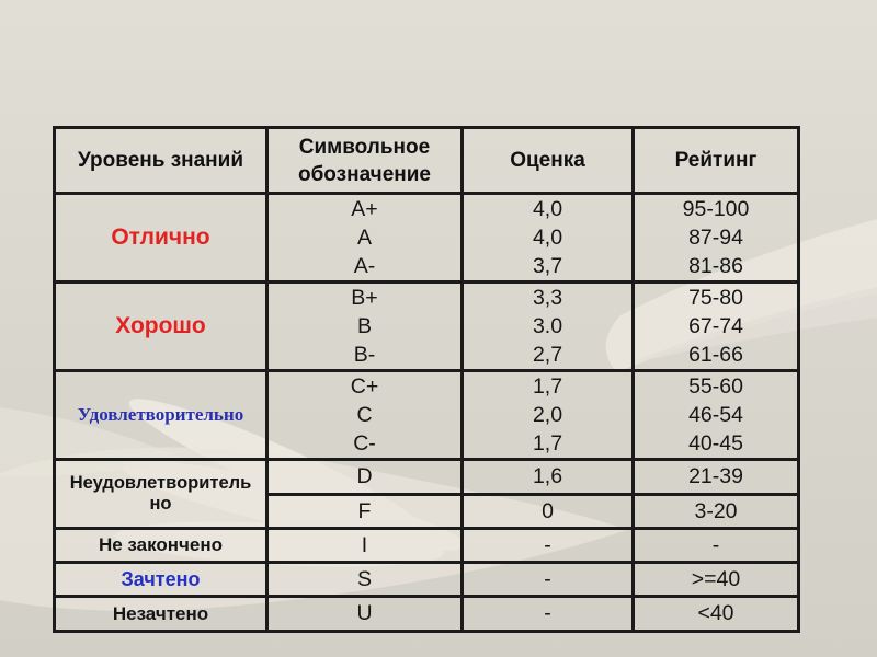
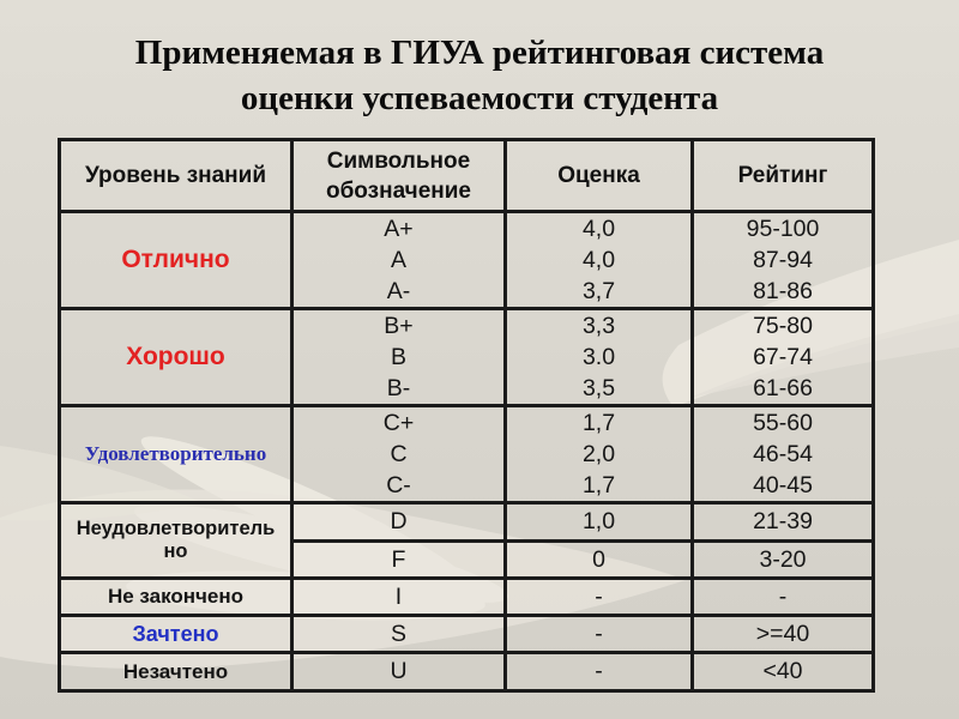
+ Применяемая в ГИУА рейтинговая система
+ оценки успеваемости студента
  Уровень знаний	Символьное обозначение	Оценка	Рейтинг
  Отлично	A+ A A-	4,0 4,0 3,7	95-100 87-94 81-86
- Хорошо	B+ B B-	3,3 3.0 2,7	75-80 67-74 61-66
+ Хорошо	B+ B B-	3,3 3.0 3,5	75-80 67-74 61-66
  Удовлетворительно	C+ C C-	1,7 2,0 1,7	55-60 46-54 40-45
- Неудовлетворительно	D	1,6	21-39
+ Неудовлетворительно	D	1,0	21-39
  F	0	3-20
  Не закончено	I	-	-
  Зачтено	S	-	>=40
  Незачтено	U	-	<40
